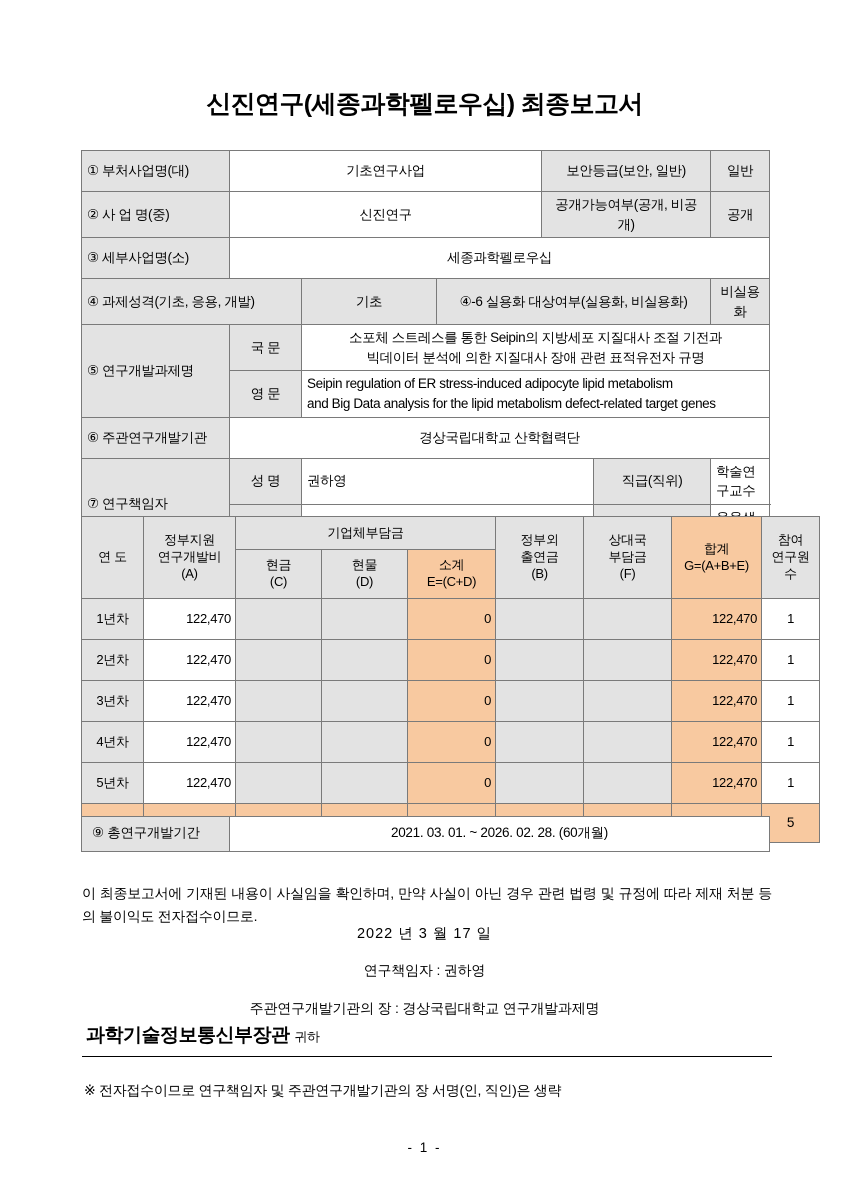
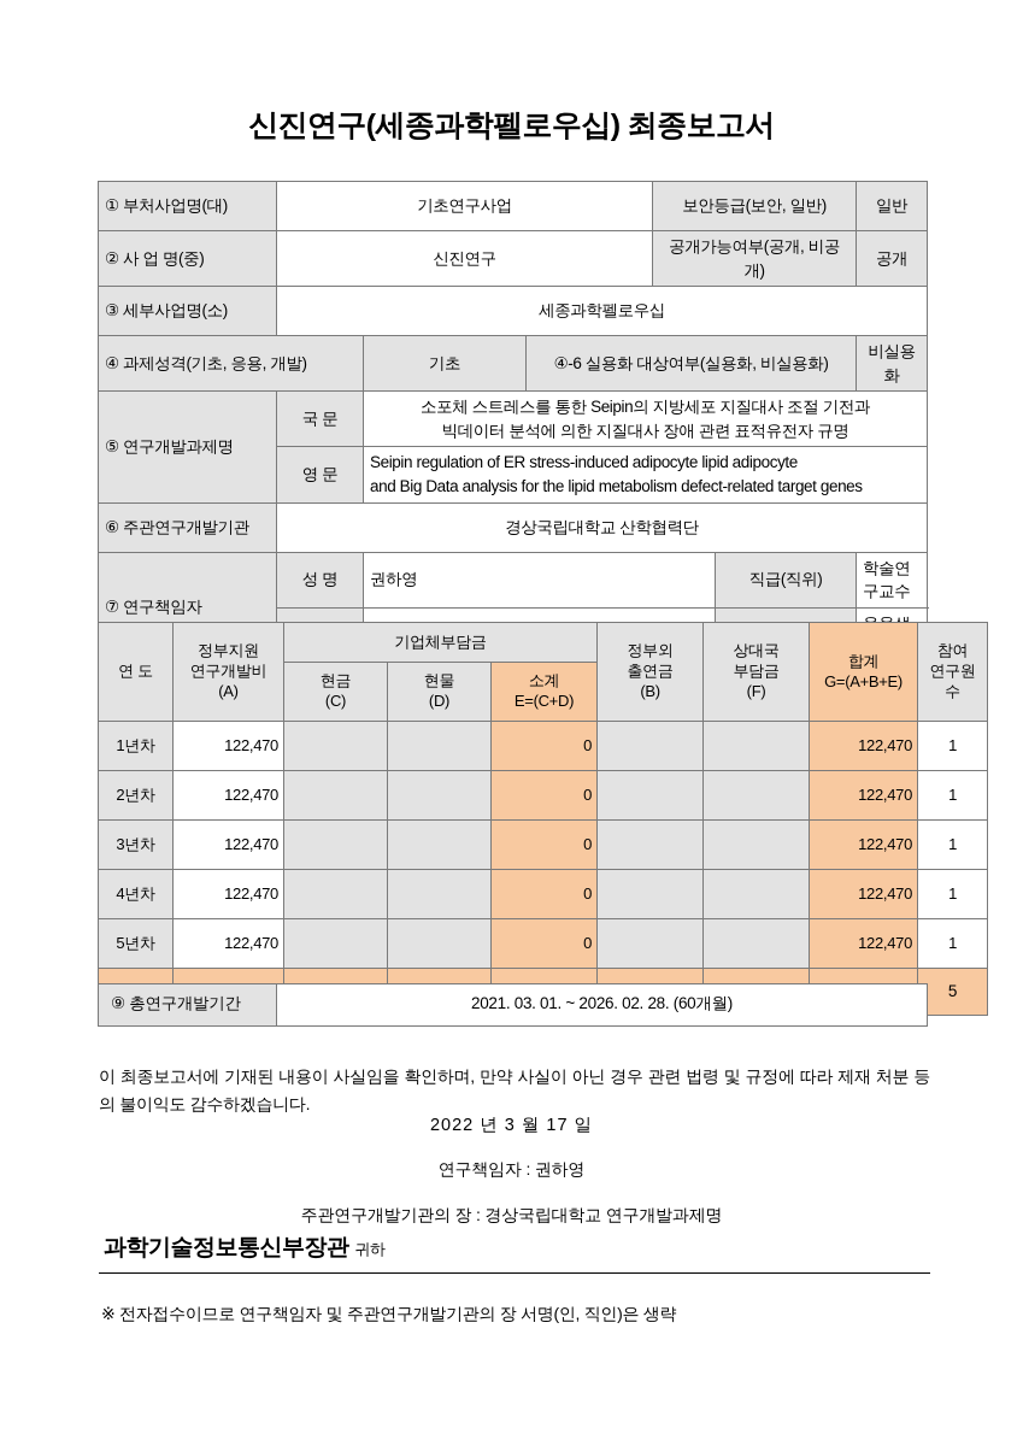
  신진연구(세종과학펠로우십) 최종보고서
  ① 부처사업명(대)	기초연구사업	보안등급(보안, 일반)	일반
  ② 사 업 명(중)	신진연구	공개가능여부(공개, 비공개)	공개
  ③ 세부사업명(소)	세종과학펠로우십
  ④ 과제성격(기초, 응용, 개발)	기초	④-6 실용화 대상여부(실용화, 비실용화)	비실용화
  ⑤ 연구개발과제명	국 문	소포체 스트레스를 통한 Seipin의 지방세포 지질대사 조절 기전과 빅데이터 분석에 의한 지질대사 장애 관련 표적유전자 규명
- 영 문	Seipin regulation of ER stress-induced adipocyte lipid metabolism and Big Data analysis for the lipid metabolism defect-related target genes
+ 영 문	Seipin regulation of ER stress-induced adipocyte lipid adipocyte and Big Data analysis for the lipid metabolism defect-related target genes
  ⑥ 주관연구개발기관	경상국립대학교 산학협력단
  ⑦ 연구책임자	성 명	권하영	직급(직위)	학술연구교수
  연 도	정부지원 연구개발비 (A)	기업체부담금	정부외 출연금 (B)	상대국 부담금 (F)	합계 G=(A+B+E)	참여 연구원수
  현금 (C)	현물 (D)	소계 E=(C+D)
  1년차	122,470			0			122,470	1
  2년차	122,470			0			122,470	1
  3년차	122,470			0			122,470	1
  4년차	122,470			0			122,470	1
  5년차	122,470			0			122,470	1
  ⑨ 총연구개발기간	2021. 03. 01. ~ 2026. 02. 28. (60개월)
- 이 최종보고서에 기재된 내용이 사실임을 확인하며, 만약 사실이 아닌 경우 관련 법령 및 규정에 따라 제재 처분 등의 불이익도 전자접수이므로.
+ 이 최종보고서에 기재된 내용이 사실임을 확인하며, 만약 사실이 아닌 경우 관련 법령 및 규정에 따라 제재 처분 등의 불이익도 감수하겠습니다.
  2022 년 3 월 17 일
  연구책임자 : 권하영
  주관연구개발기관의 장 : 경상국립대학교 연구개발과제명
  과학기술정보통신부장관 귀하
  ※ 전자접수이므로 연구책임자 및 주관연구개발기관의 장 서명(인, 직인)은 생략
- - 1 -
